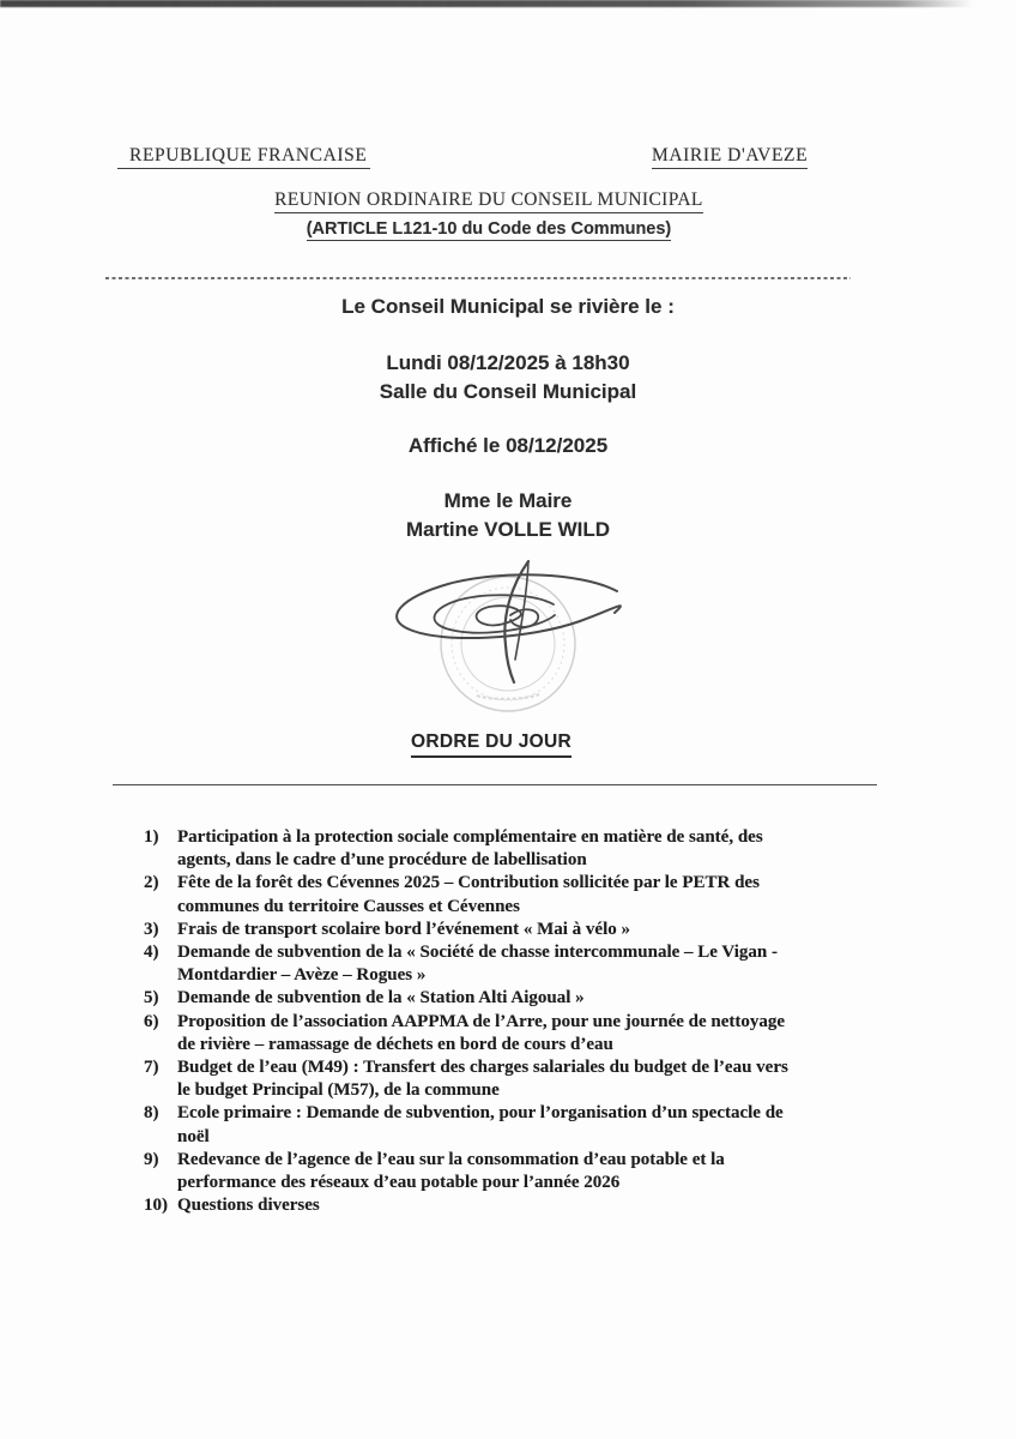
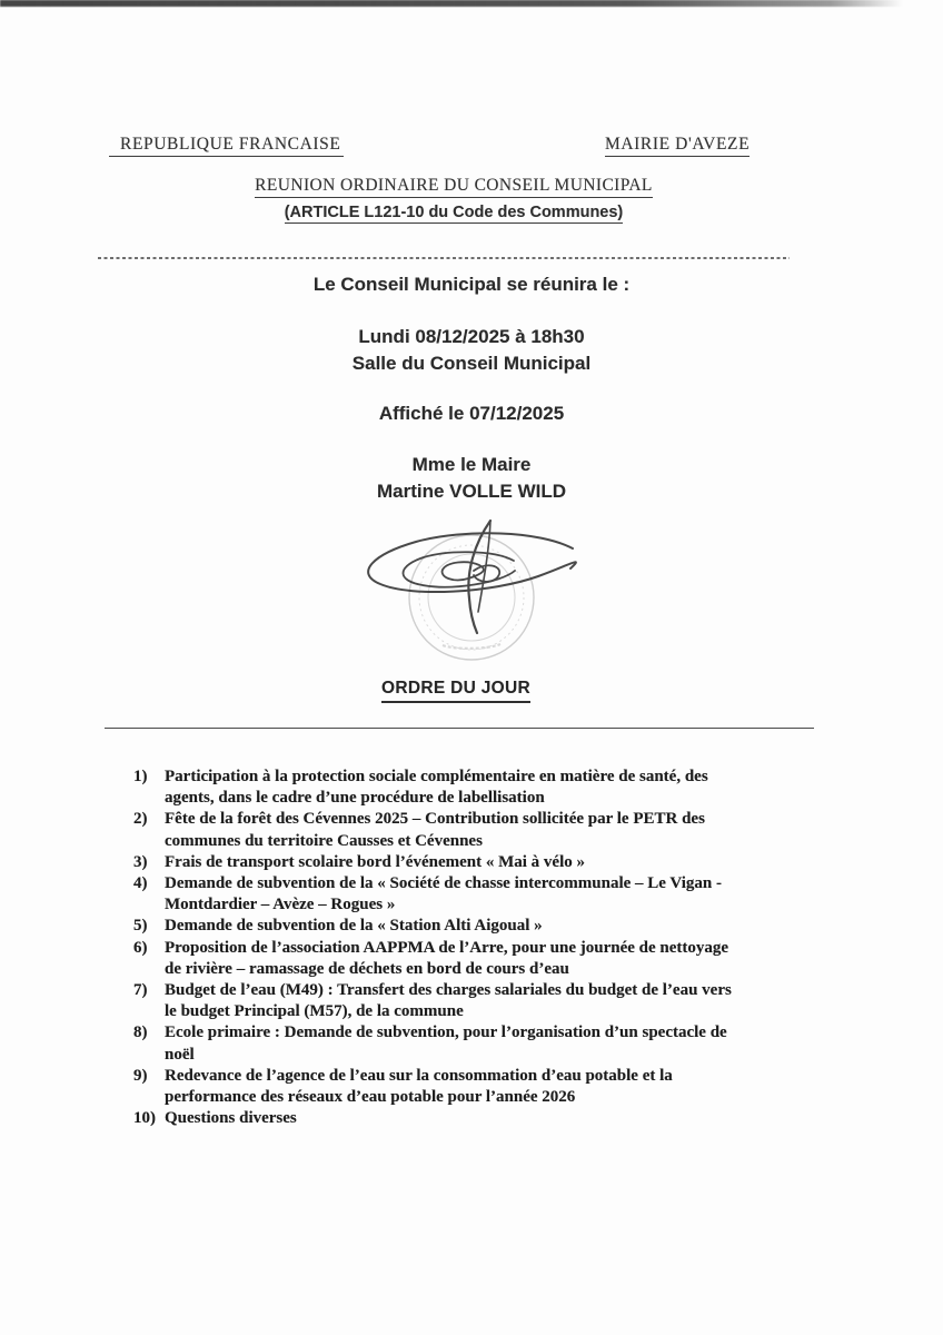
  REPUBLIQUE FRANCAISE
  MAIRIE D'AVEZE
  REUNION ORDINAIRE DU CONSEIL MUNICIPAL
  (ARTICLE L121-10 du Code des Communes)
- Le Conseil Municipal se rivière le :
+ Le Conseil Municipal se réunira le :
  Lundi 08/12/2025 à 18h30
  Salle du Conseil Municipal
- Affiché le 08/12/2025
+ Affiché le 07/12/2025
  Mme le Maire
  Martine VOLLE WILD
  ORDRE DU JOUR
  1)
  Participation à la protection sociale complémentaire en matière de santé, des
  agents, dans le cadre d’une procédure de labellisation
  2)
  Fête de la forêt des Cévennes 2025 – Contribution sollicitée par le PETR des
  communes du territoire Causses et Cévennes
  3)
  Frais de transport scolaire bord l’événement « Mai à vélo »
  4)
  Demande de subvention de la « Société de chasse intercommunale – Le Vigan -
  Montdardier – Avèze – Rogues »
  5)
  Demande de subvention de la « Station Alti Aigoual »
  6)
  Proposition de l’association AAPPMA de l’Arre, pour une journée de nettoyage
  de rivière – ramassage de déchets en bord de cours d’eau
  7)
  Budget de l’eau (M49) : Transfert des charges salariales du budget de l’eau vers
  le budget Principal (M57), de la commune
  8)
  Ecole primaire : Demande de subvention, pour l’organisation d’un spectacle de
  noël
  9)
  Redevance de l’agence de l’eau sur la consommation d’eau potable et la
  performance des réseaux d’eau potable pour l’année 2026
  10)
  Questions diverses
